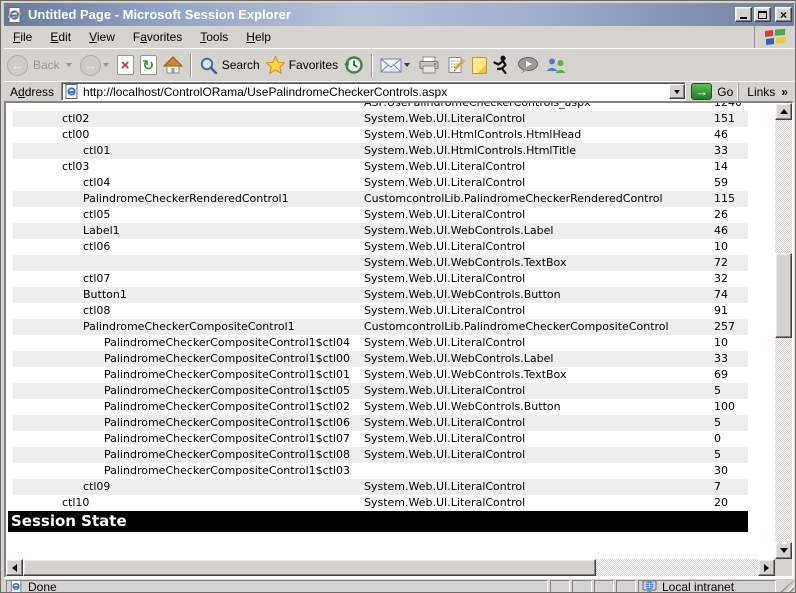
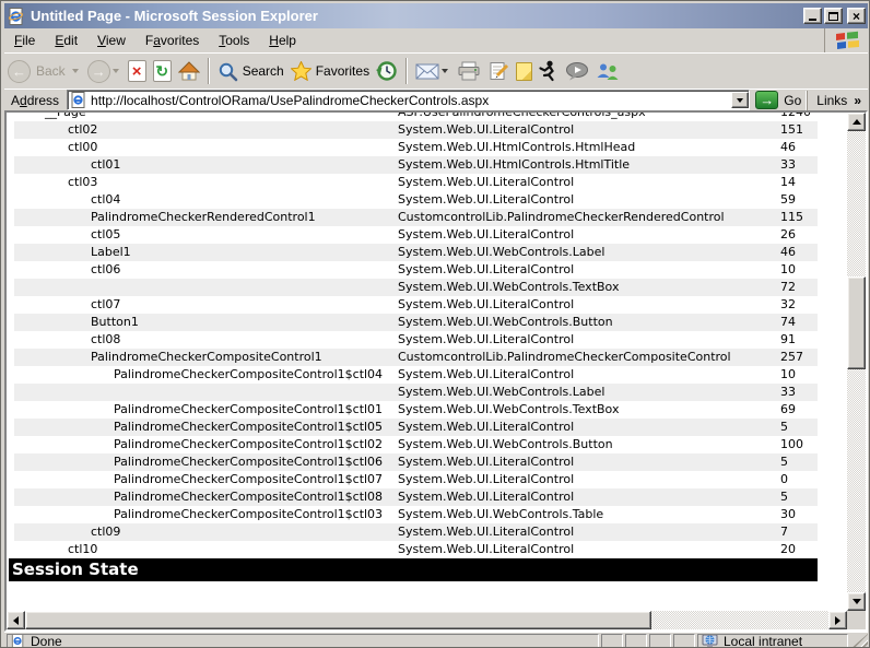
  Untitled Page - Microsoft Session Explorer
  ×
  File
  Edit
  View
  Favorites
  Tools
  Help
  ←
  Back
  →
  ×
  ↻
  Search
  Favorites
  Address
  http://localhost/ControlORama/UsePalindromeCheckerControls.aspx
  →
  Go
  Links
  »
+ __Page
  ASP.UsePalindromeCheckerControls_aspx
  1240
  ctl02
  System.Web.UI.LiteralControl
  151
  ctl00
  System.Web.UI.HtmlControls.HtmlHead
  46
  ctl01
  System.Web.UI.HtmlControls.HtmlTitle
  33
  ctl03
  System.Web.UI.LiteralControl
  14
  ctl04
  System.Web.UI.LiteralControl
  59
  PalindromeCheckerRenderedControl1
  CustomcontrolLib.PalindromeCheckerRenderedControl
  115
  ctl05
  System.Web.UI.LiteralControl
  26
  Label1
  System.Web.UI.WebControls.Label
  46
  ctl06
  System.Web.UI.LiteralControl
  10
  System.Web.UI.WebControls.TextBox
  72
  ctl07
  System.Web.UI.LiteralControl
  32
  Button1
  System.Web.UI.WebControls.Button
  74
  ctl08
  System.Web.UI.LiteralControl
  91
  PalindromeCheckerCompositeControl1
  CustomcontrolLib.PalindromeCheckerCompositeControl
  257
  PalindromeCheckerCompositeControl1$ctl04
  System.Web.UI.LiteralControl
  10
- PalindromeCheckerCompositeControl1$ctl00
  System.Web.UI.WebControls.Label
  33
  PalindromeCheckerCompositeControl1$ctl01
  System.Web.UI.WebControls.TextBox
  69
  PalindromeCheckerCompositeControl1$ctl05
  System.Web.UI.LiteralControl
  5
  PalindromeCheckerCompositeControl1$ctl02
  System.Web.UI.WebControls.Button
  100
  PalindromeCheckerCompositeControl1$ctl06
  System.Web.UI.LiteralControl
  5
  PalindromeCheckerCompositeControl1$ctl07
  System.Web.UI.LiteralControl
  0
  PalindromeCheckerCompositeControl1$ctl08
  System.Web.UI.LiteralControl
  5
  PalindromeCheckerCompositeControl1$ctl03
+ System.Web.UI.WebControls.Table
  30
  ctl09
  System.Web.UI.LiteralControl
  7
  ctl10
  System.Web.UI.LiteralControl
  20
  Session State
  Done
  Local intranet
